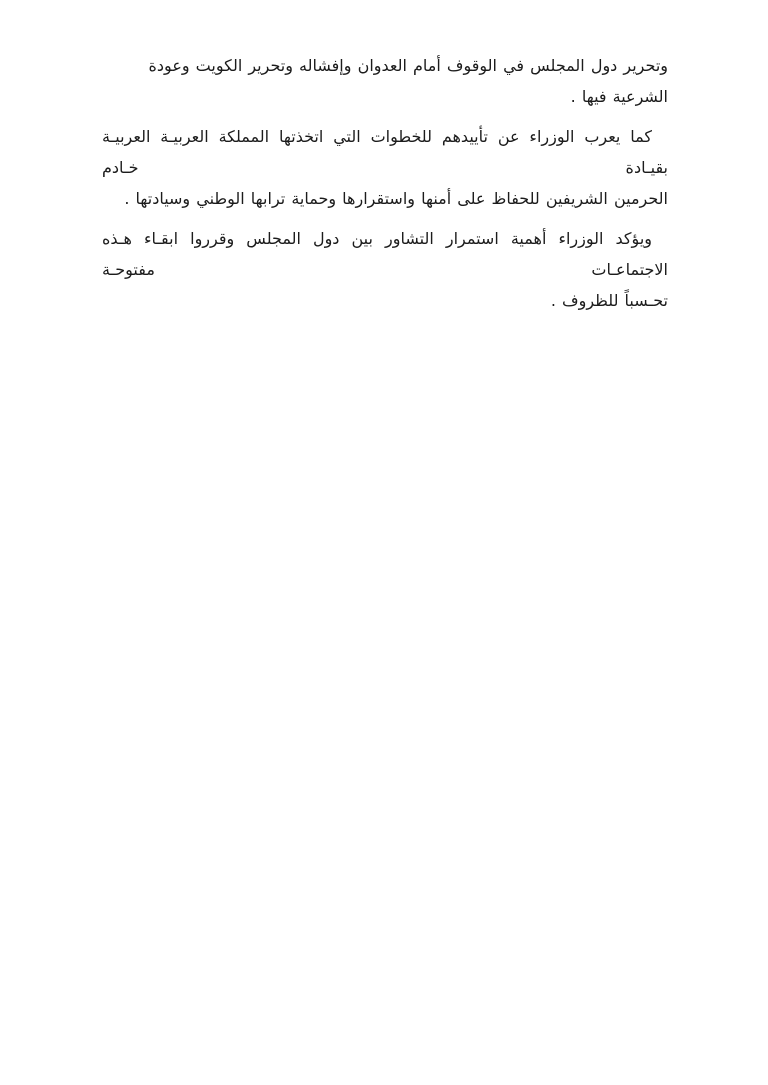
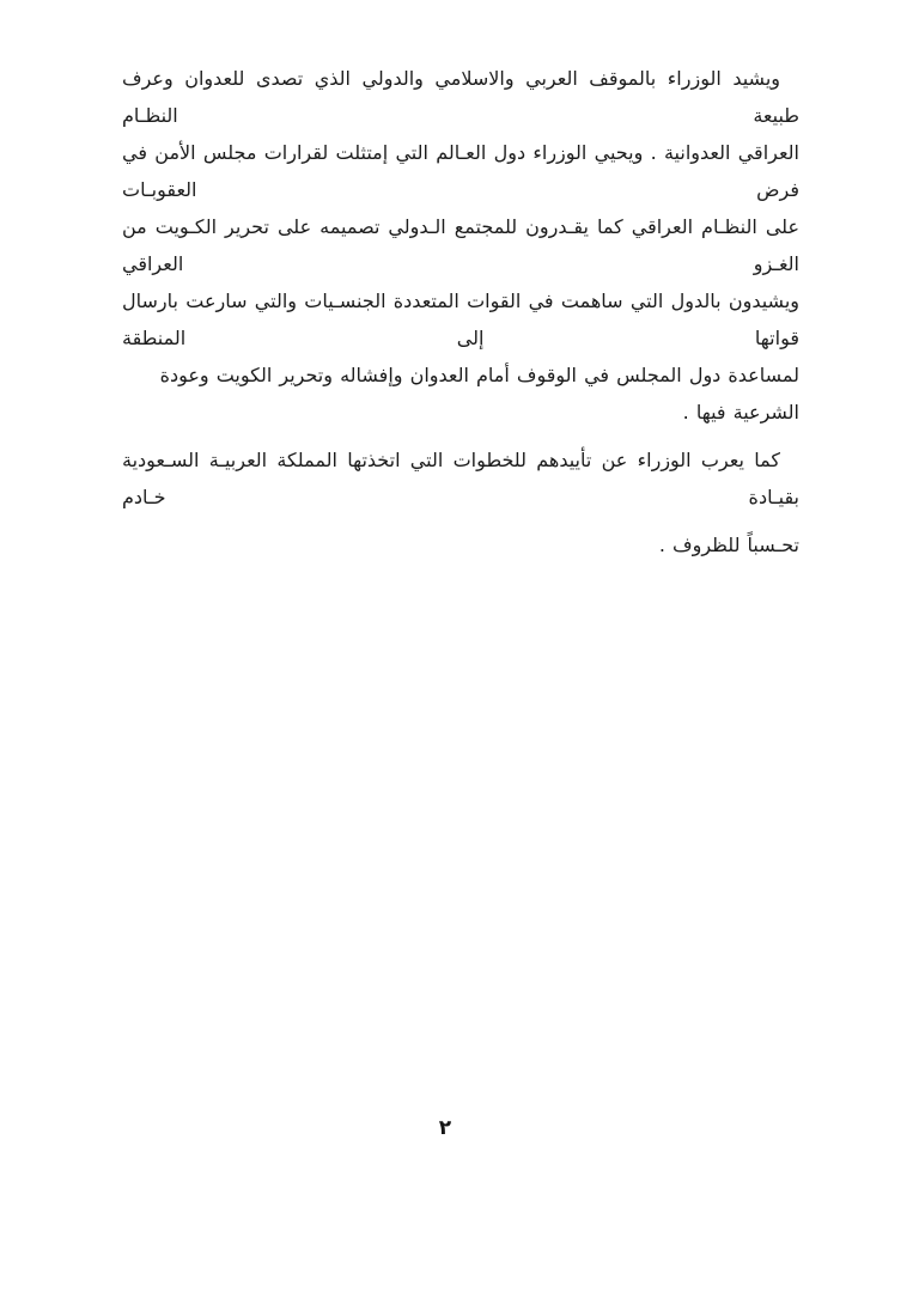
+ ويشيد الوزراء بالموقف العربي والاسلامي والدولي الذي تصدى للعدوان وعرف طبيعة النظـام
+ العراقي العدوانية . ويحيي الوزراء دول العـالم التي إمتثلت لقرارات مجلس الأمن في فرض العقوبـات
+ على النظـام العراقي كما يقـدرون للمجتمع الـدولي تصميمه على تحرير الكـويت من الغـزو العراقي
+ ويشيدون بالدول التي ساهمت في القوات المتعددة الجنسـيات والتي سارعت بارسال قواتها إلى المنطقة
- وتحرير دول المجلس في الوقوف أمام العدوان وإفشاله وتحرير الكويت وعودة الشرعية فيها .
+ لمساعدة دول المجلس في الوقوف أمام العدوان وإفشاله وتحرير الكويت وعودة الشرعية فيها .
- كما يعرب الوزراء عن تأييدهم للخطوات التي اتخذتها المملكة العربيـة العربيـة بقيـادة خـادم
+ كما يعرب الوزراء عن تأييدهم للخطوات التي اتخذتها المملكة العربيـة السـعودية بقيـادة خـادم
- الحرمين الشريفين للحفاظ على أمنها واستقرارها وحماية ترابها الوطني وسيادتها .
- ويؤكد الوزراء أهمية استمرار التشاور بين دول المجلس وقرروا ابقـاء هـذه الاجتماعـات مفتوحـة
  تحـسباً للظروف .
+ ٢
